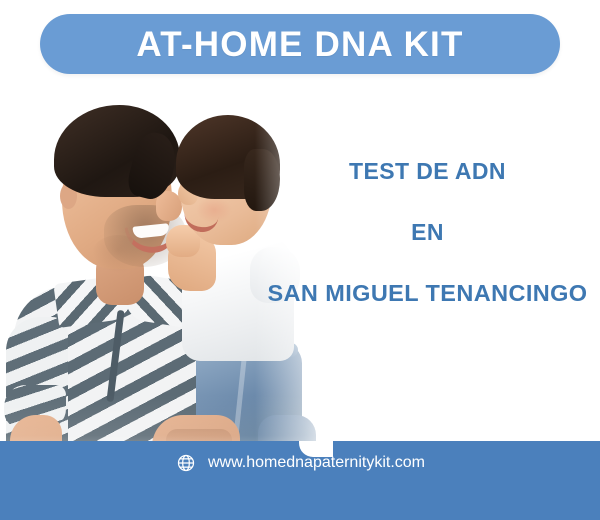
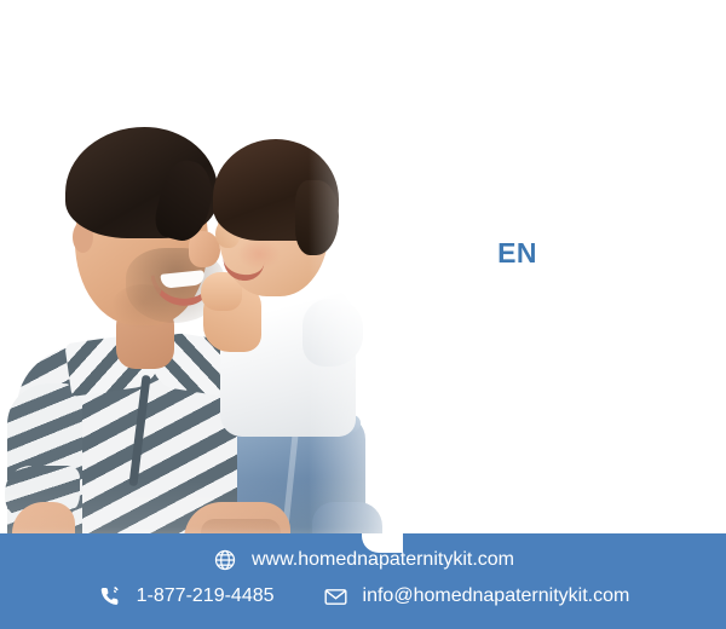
- AT-HOME DNA KIT
- TEST DE ADN
  EN
- SAN MIGUEL TENANCINGO
  www.homednapaternitykit.com
+ 1-877-219-4485
+ info@homednapaternitykit.com
